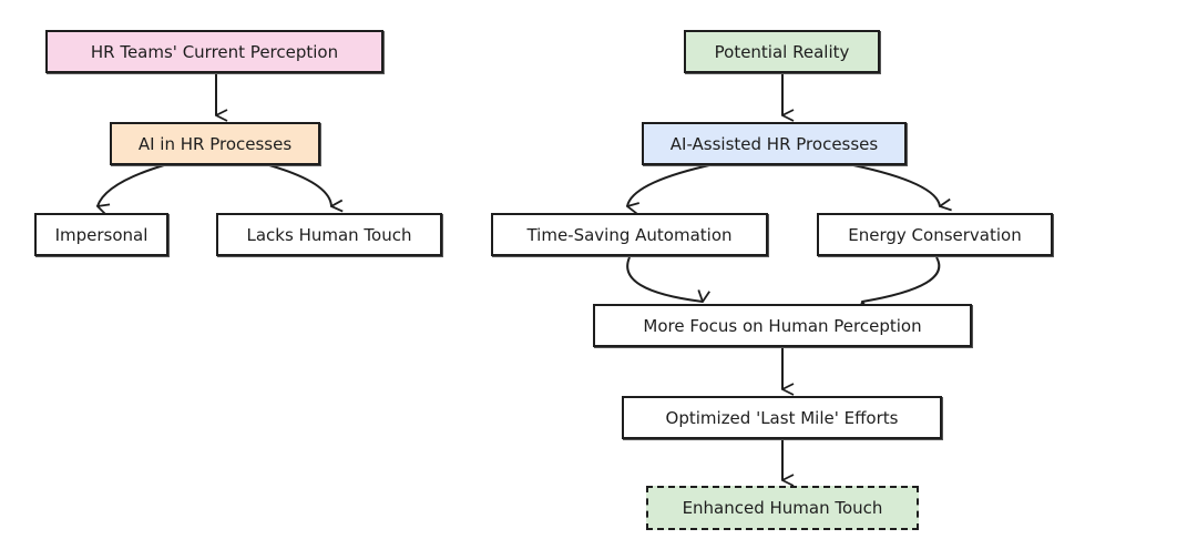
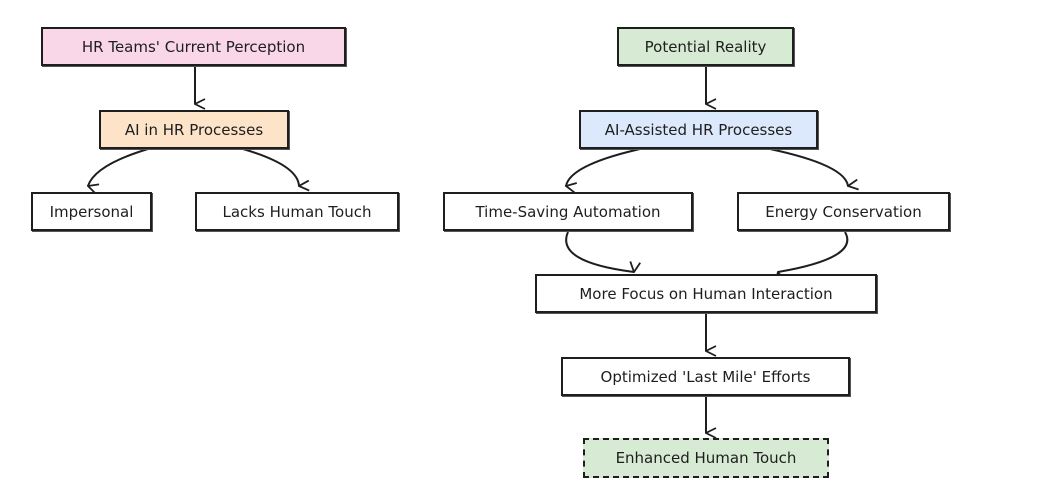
  HR Teams' Current Perception
  AI in HR Processes
  Impersonal
  Lacks Human Touch
  Potential Reality
  AI-Assisted HR Processes
  Time-Saving Automation
  Energy Conservation
- More Focus on Human Perception
+ More Focus on Human Interaction
  Optimized 'Last Mile' Efforts
  Enhanced Human Touch
